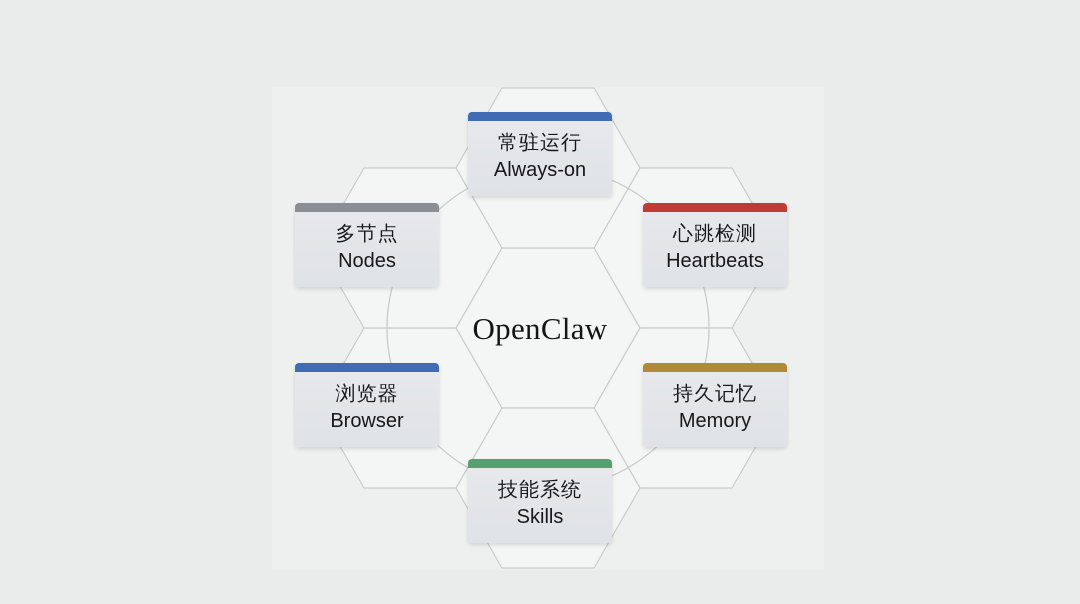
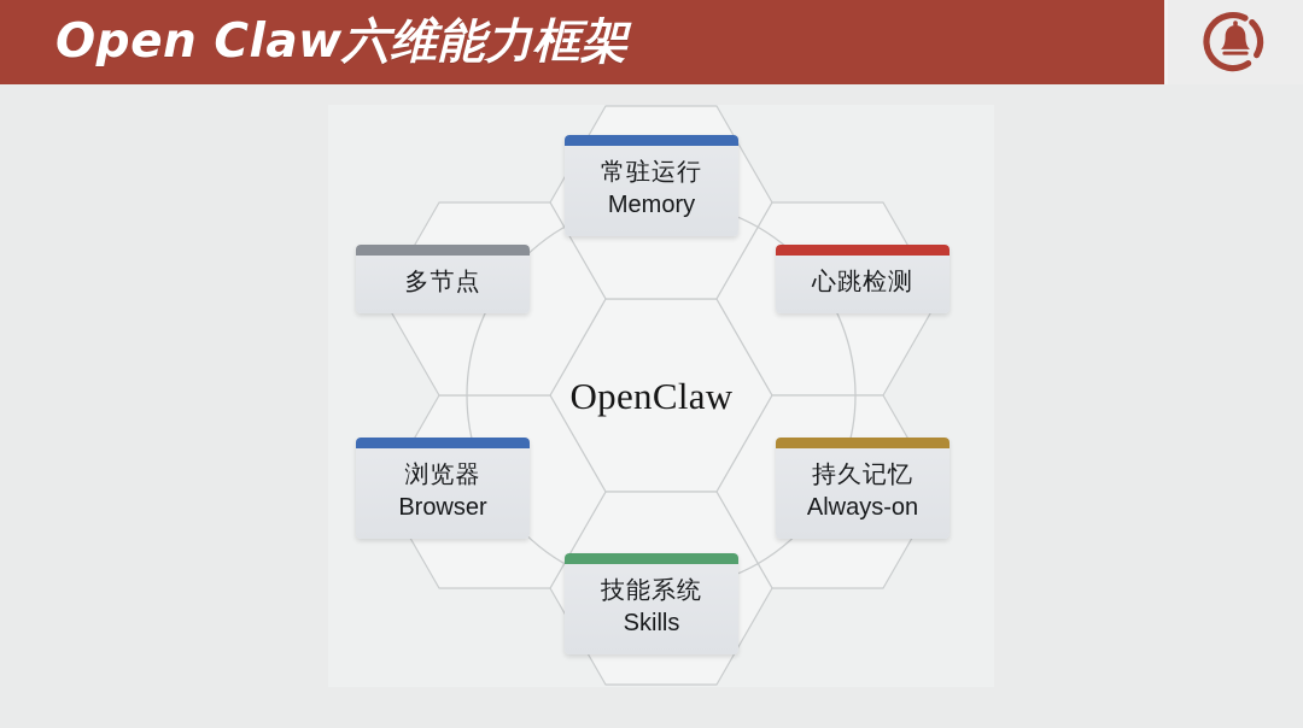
+ Open Claw六维能力框架
  常驻运行
- Always-on
+ Memory
  心跳检测
- Heartbeats
  持久记忆
- Memory
+ Always-on
  技能系统
  Skills
  浏览器
  Browser
  多节点
- Nodes
  OpenClaw
